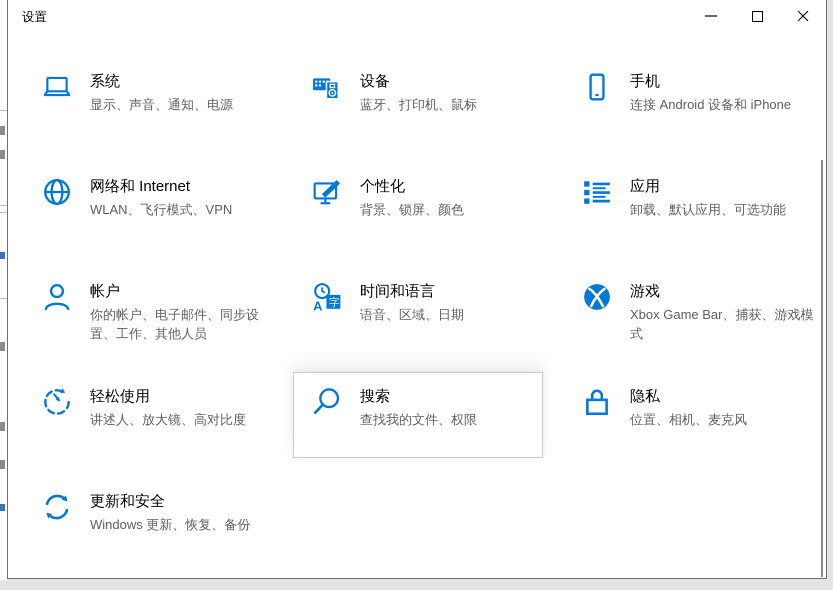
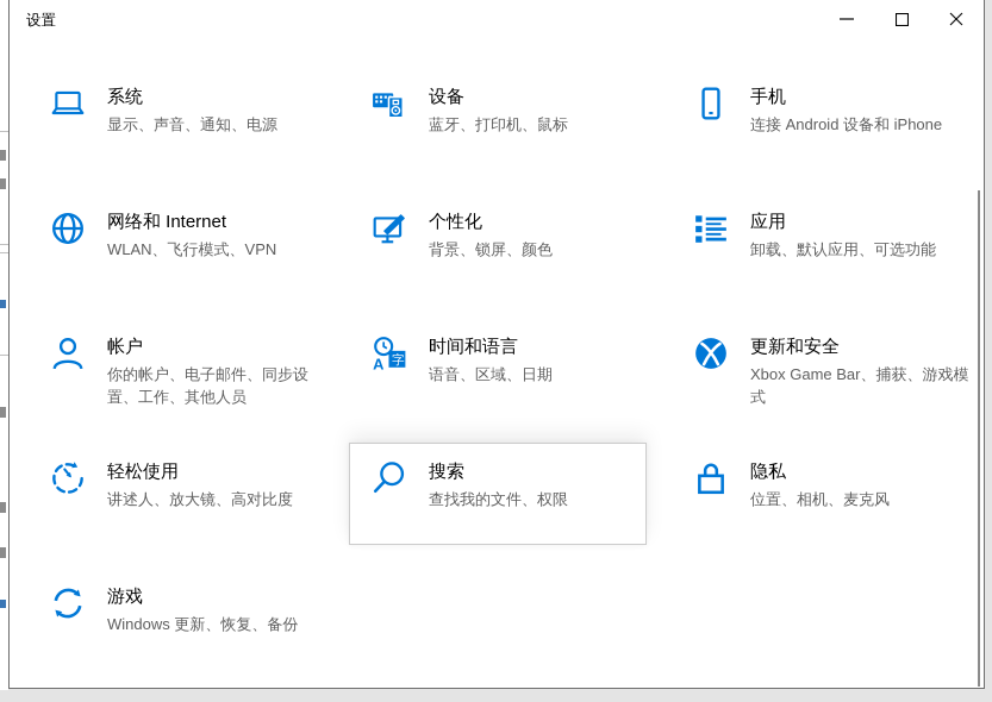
  设置
  系统
  显示、声音、通知、电源
  设备
  蓝牙、打印机、鼠标
  手机
  连接 Android 设备和 iPhone
  网络和 Internet
  WLAN、飞行模式、VPN
  个性化
  背景、锁屏、颜色
  应用
  卸载、默认应用、可选功能
  帐户
  你的帐户、电子邮件、同步设置、工作、其他人员
  字
  A
  时间和语言
  语音、区域、日期
- 游戏
+ 更新和安全
  Xbox Game Bar、捕获、游戏模式
  轻松使用
  讲述人、放大镜、高对比度
  搜索
  查找我的文件、权限
  隐私
  位置、相机、麦克风
- 更新和安全
+ 游戏
  Windows 更新、恢复、备份
